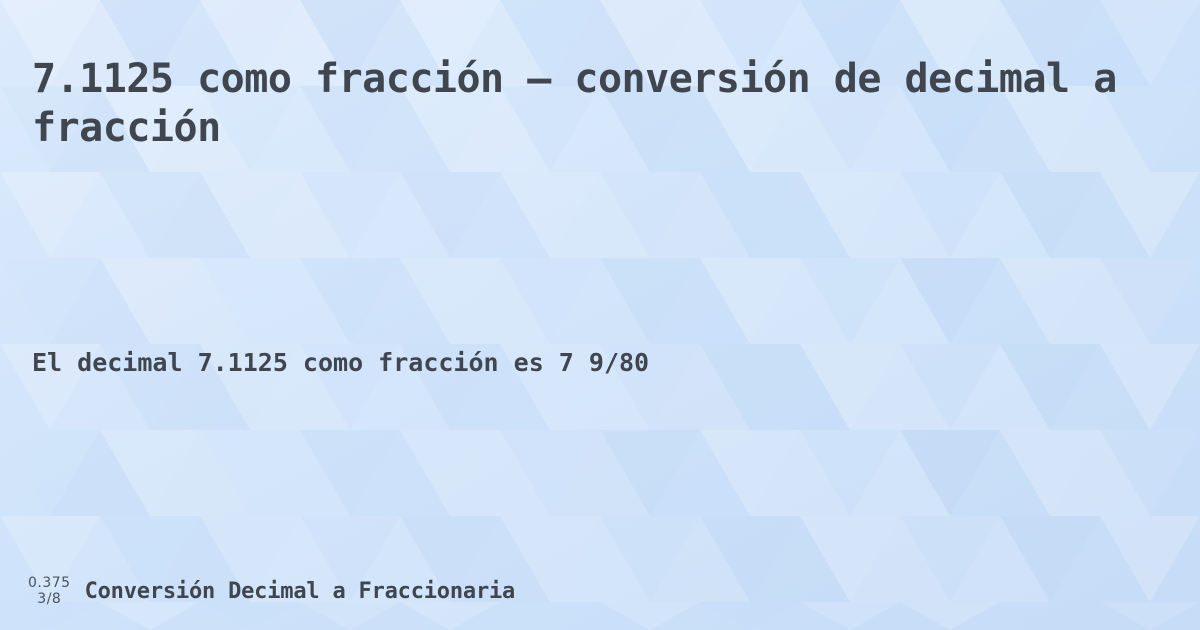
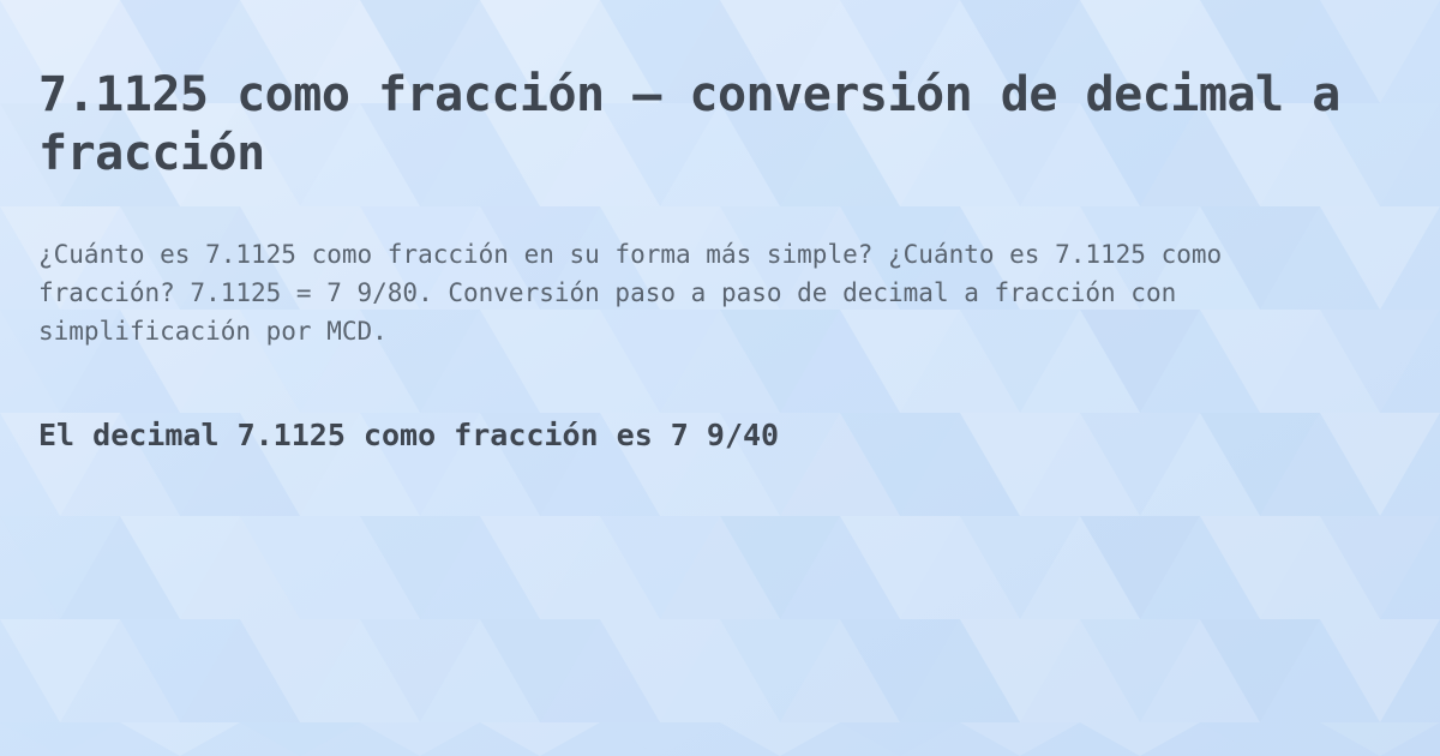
  7.1125 como fracción – conversión de decimal a fracción
+ ¿Cuánto es 7.1125 como fracción en su forma más simple? ¿Cuánto es 7.1125 como fracción? 7.1125 = 7 9/80. Conversión paso a paso de decimal a fracción con simplificación por MCD.
- El decimal 7.1125 como fracción es 7 9/80
+ El decimal 7.1125 como fracción es 7 9/40
- 0.375
- 3/8
- Conversión Decimal a Fraccionaria
